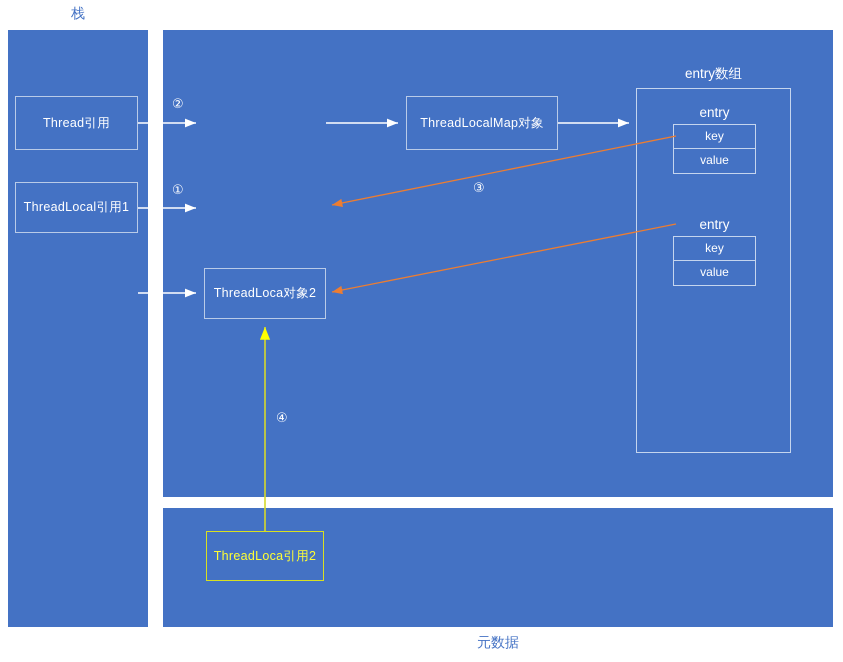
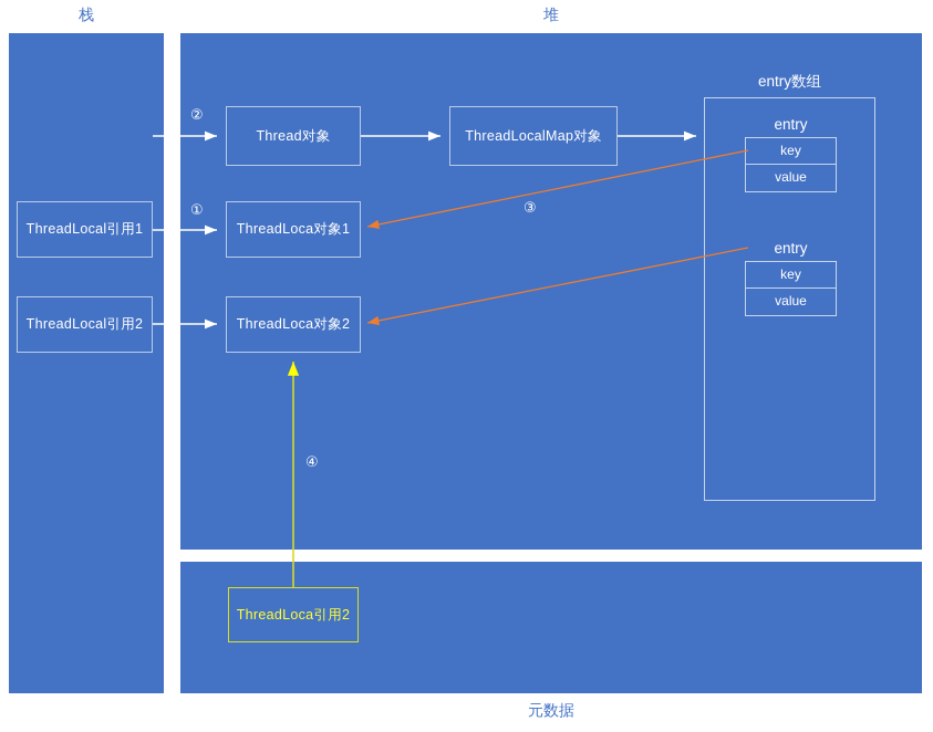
  栈
+ 堆
  元数据
- Thread引用
  ThreadLocal引用1
+ ThreadLocal引用2
+ Thread对象
+ ThreadLoca对象1
  ThreadLoca对象2
  ThreadLocalMap对象
  ThreadLoca引用2
  entry数组
  entry
  key
  value
  entry
  key
  value
  ②
  ①
  ③
  ④
